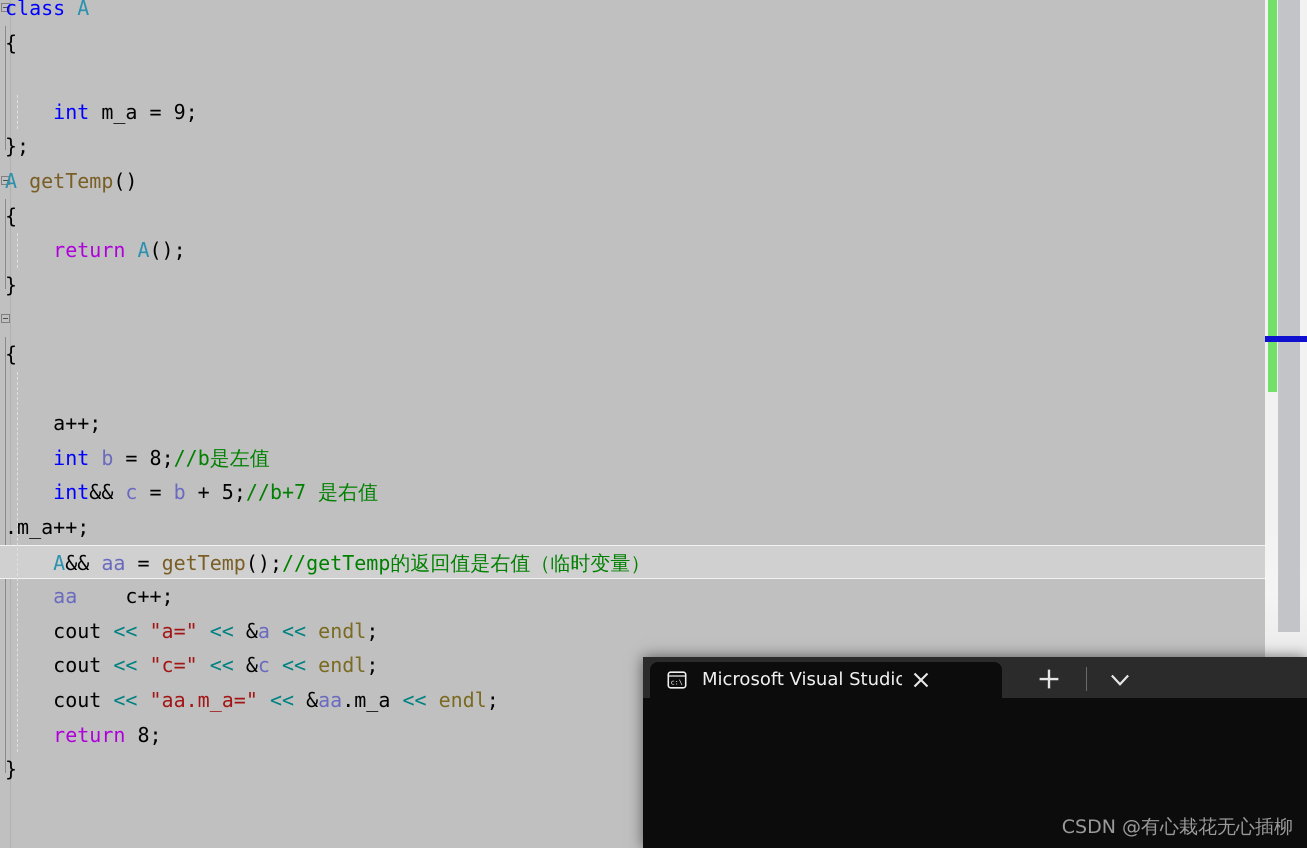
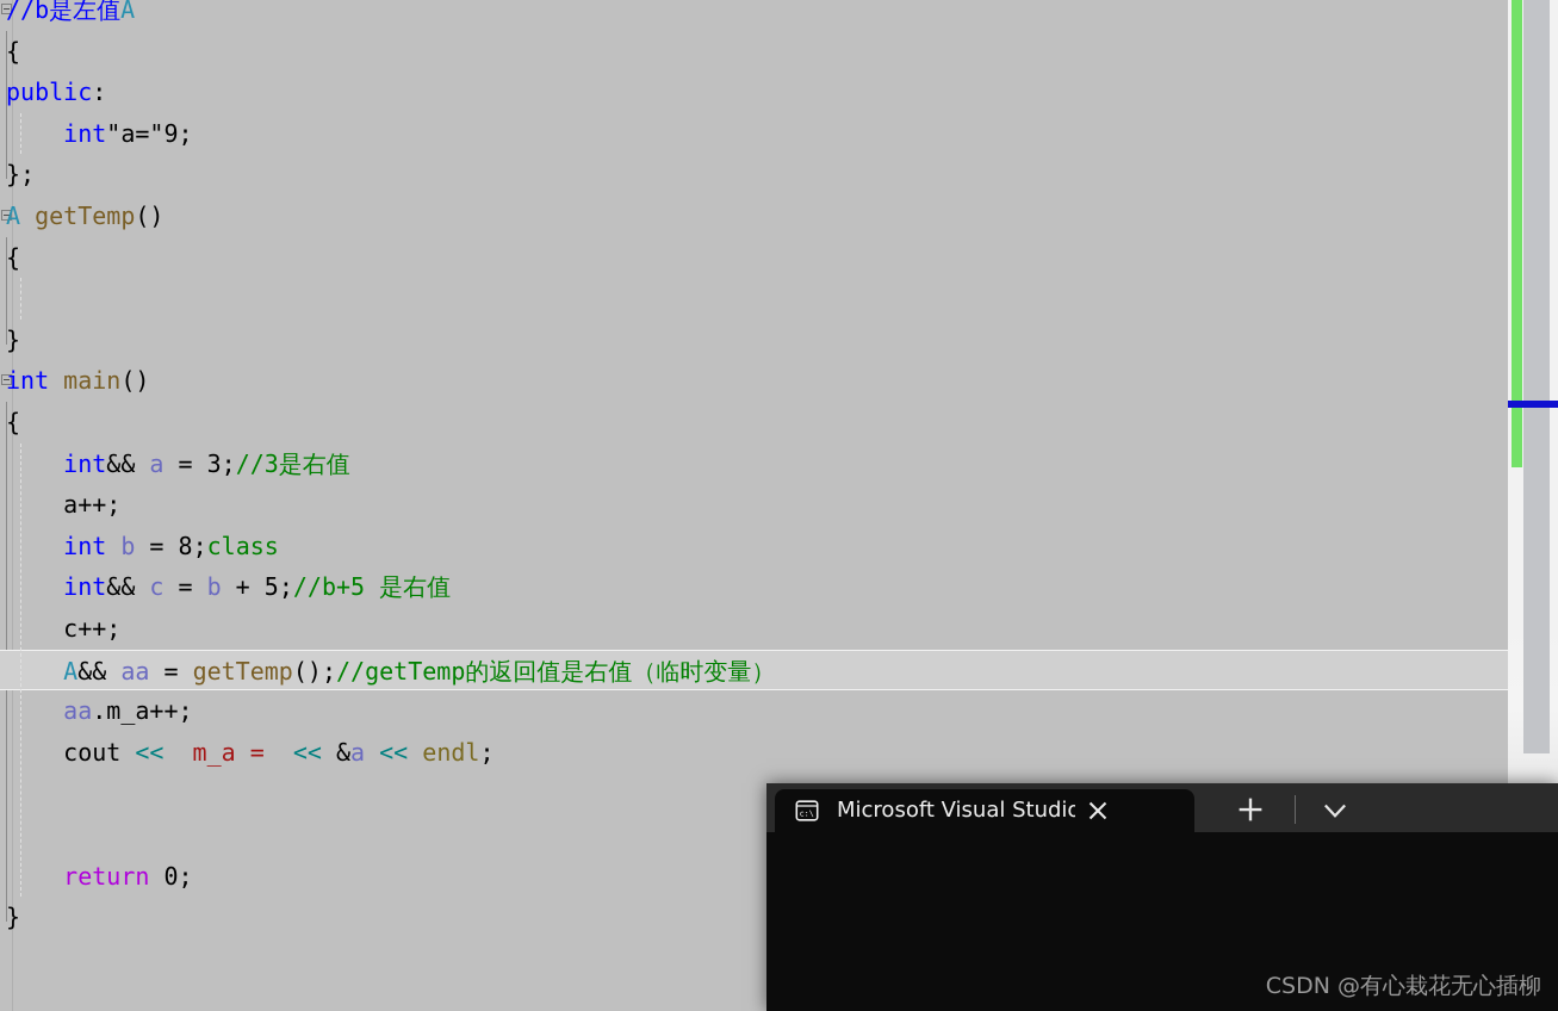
- class A
+ //b是左值A
  {
+ public:
- int m_a = 9;
+ int"a="9;
  };
  A getTemp()
  {
- return A();
  }
+ int main()
  {
+ int&& a = 3;//3是右值
  a++;
- int b = 8;//b是左值
+ int b = 8;class
- int&& c = b + 5;//b+7 是右值
+ int&& c = b + 5;//b+5 是右值
- .m_a++;
+ c++;
  A&& aa = getTemp();//getTemp的返回值是右值（临时变量）
- aa c++;
+ aa.m_a++;
- cout << "a=" << &a << endl;
+ cout << m_a = << &a << endl;
- cout << "c=" << &c << endl;
- cout << "aa.m_a=" << &aa.m_a << endl;
- return 8;
+ return 0;
  }
  c:\
  Microsoft Visual Studio
  CSDN @有心栽花无心插柳
